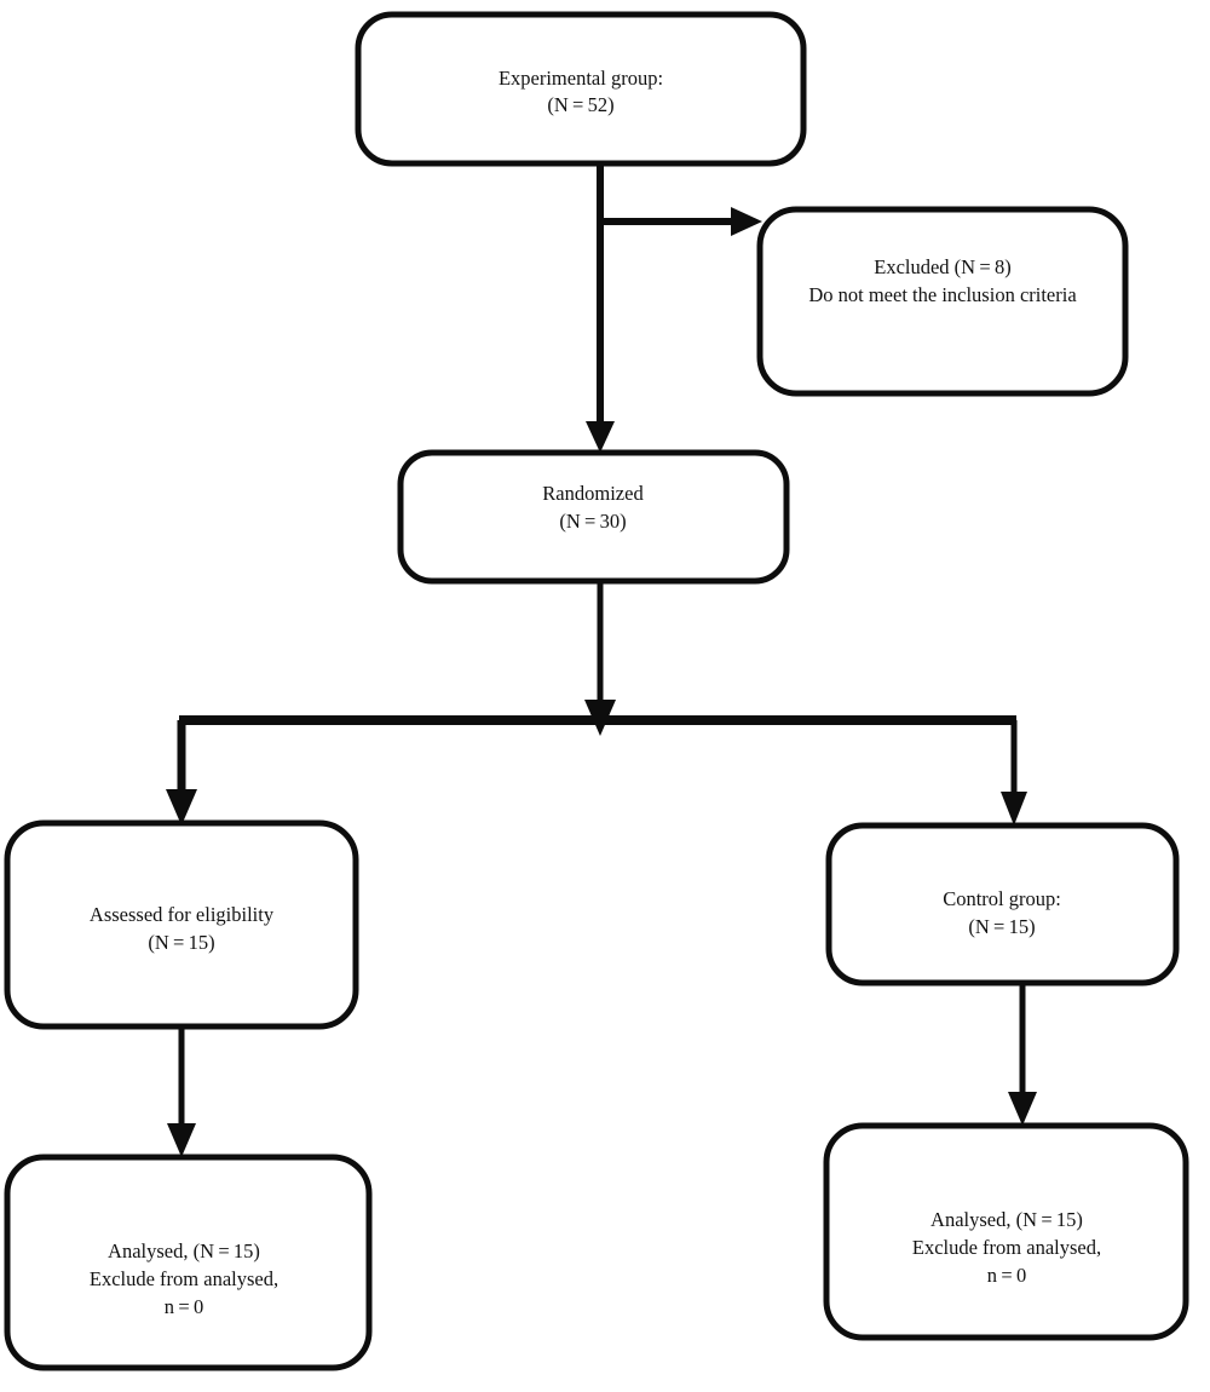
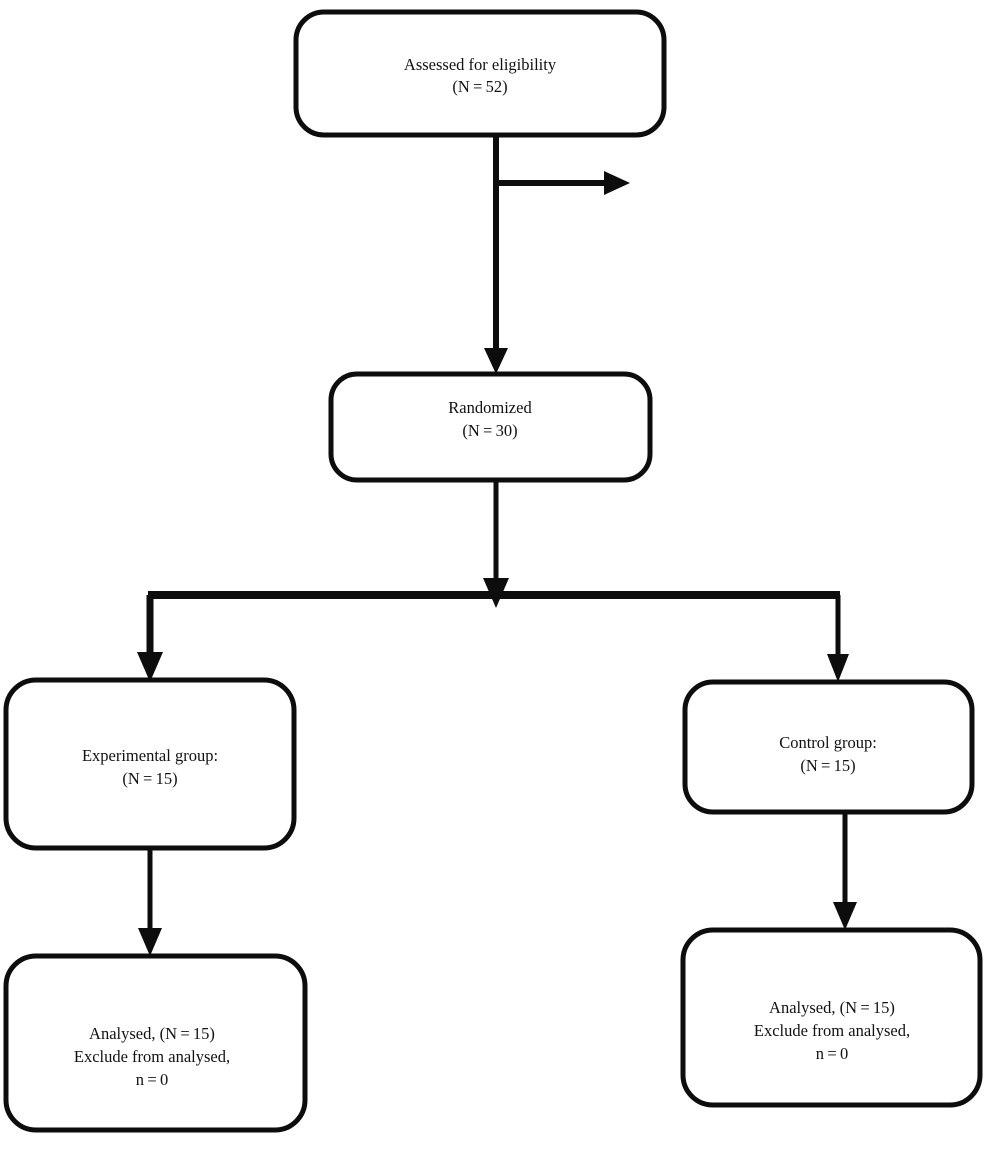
- Experimental group:
+ Assessed for eligibility
  (N = 52)
- Excluded (N = 8)
- Do not meet the inclusion criteria
  Randomized
  (N = 30)
- Assessed for eligibility
+ Experimental group:
  (N = 15)
  Control group:
  (N = 15)
  Analysed, (N = 15)
  Exclude from analysed,
  n = 0
  Analysed, (N = 15)
  Exclude from analysed,
  n = 0
